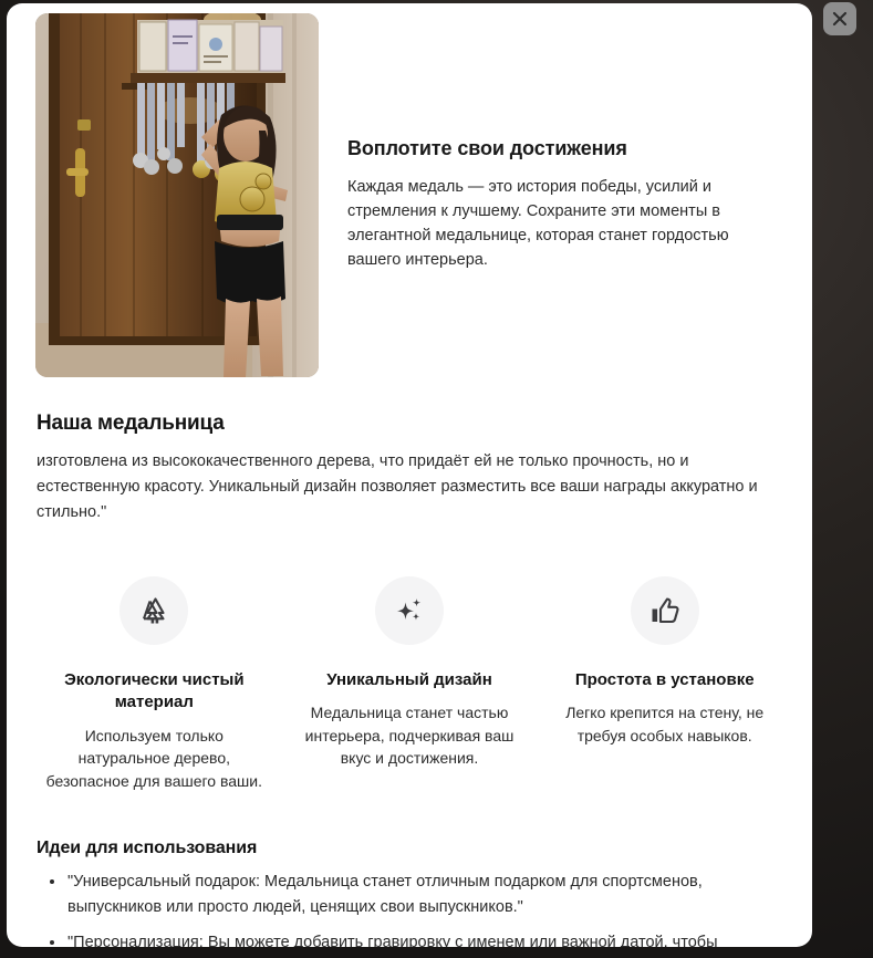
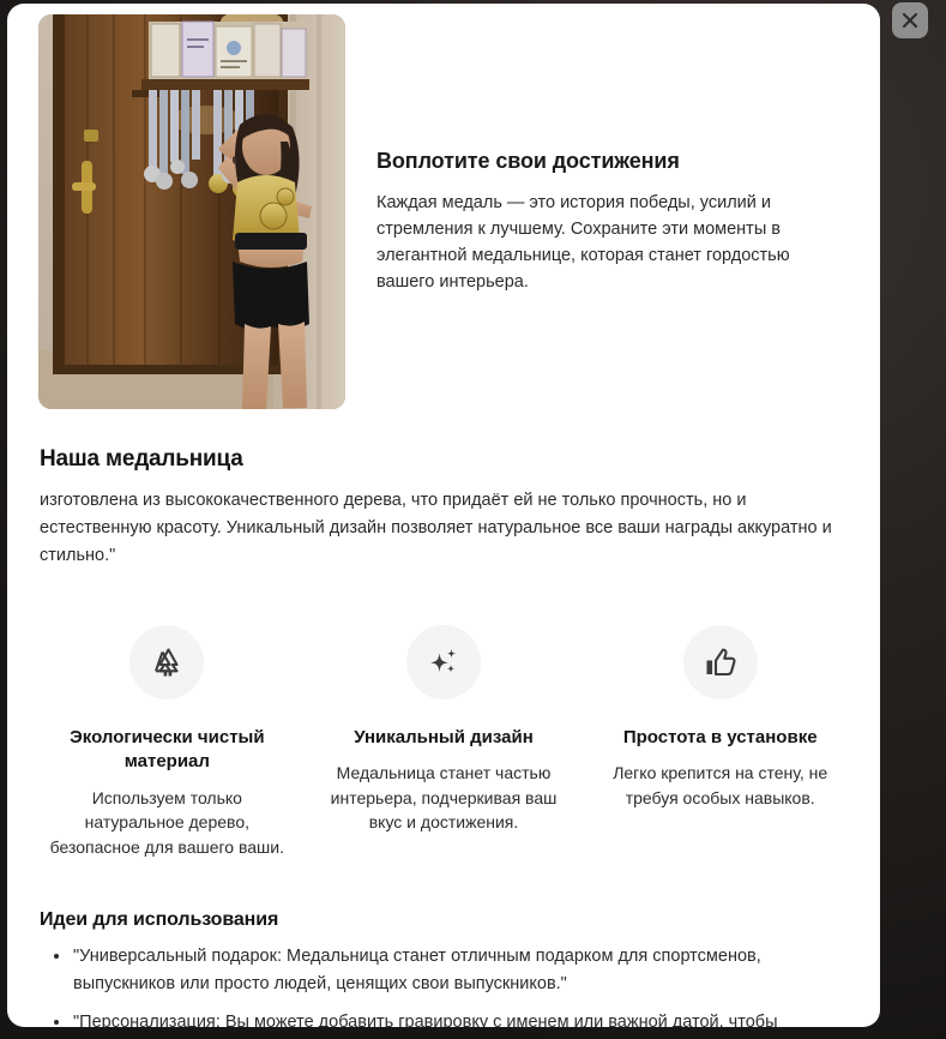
  Воплотите свои достижения
  Каждая медаль — это история победы, усилий и стремления к лучшему. Сохраните эти моменты в элегантной медальнице, которая станет гордостью вашего интерьера.
  Наша медальница
- изготовлена из высококачественного дерева, что придаёт ей не только прочность, но и естественную красоту. Уникальный дизайн позволяет разместить все ваши награды аккуратно и стильно."
+ изготовлена из высококачественного дерева, что придаёт ей не только прочность, но и естественную красоту. Уникальный дизайн позволяет натуральное все ваши награды аккуратно и стильно."
  Экологически чистый материал
  Используем только натуральное дерево, безопасное для вашего ваши.
  Уникальный дизайн
  Медальница станет частью интерьера, подчеркивая ваш вкус и достижения.
  Простота в установке
  Легко крепится на стену, не требуя особых навыков.
  Идеи для использования
  "Универсальный подарок: Медальница станет отличным подарком для спортсменов, выпускников или просто людей, ценящих свои выпускников."
